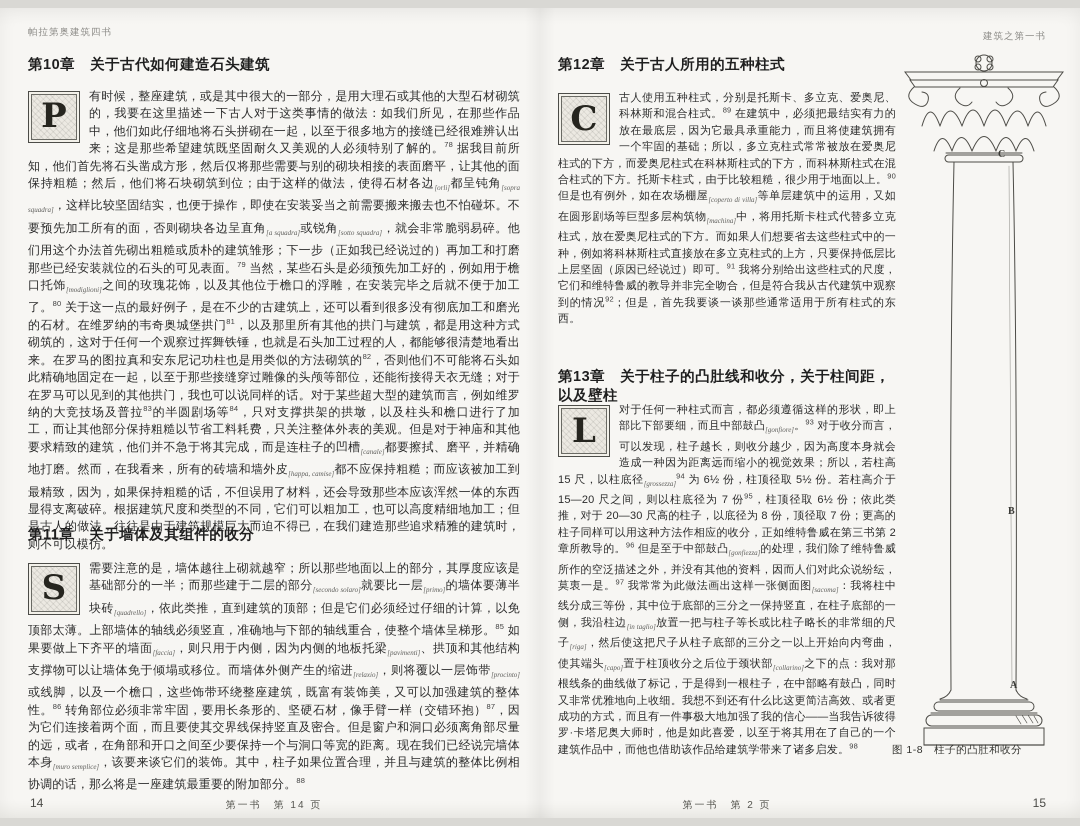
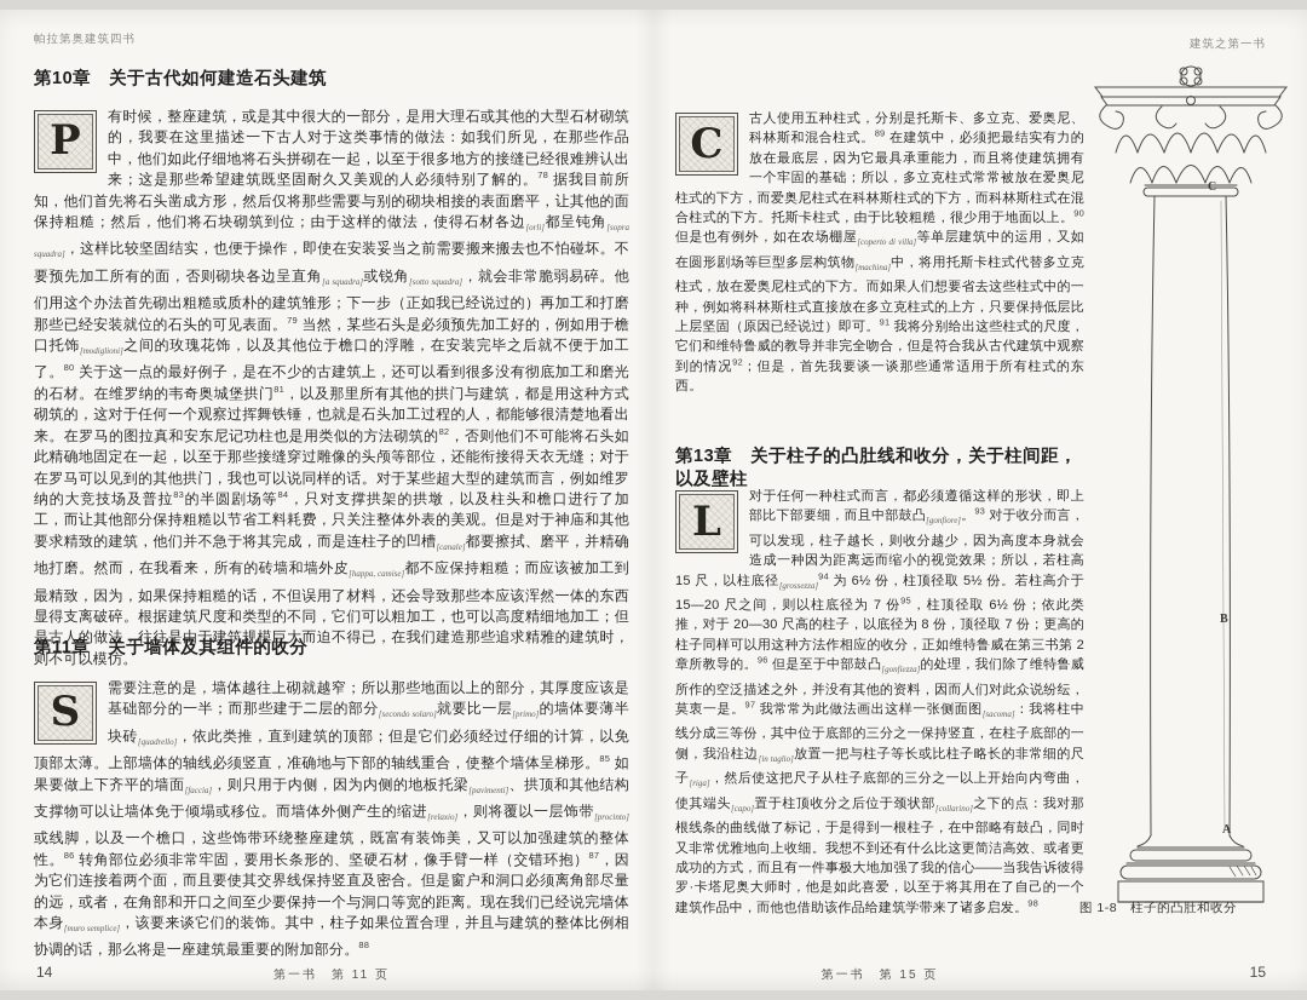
  帕拉第奥建筑四书
  第10章 关于古代如何建造石头建筑
  P
  有时候，整座建筑，或是其中很大的一部分，是用大理石或其他的大型石材砌筑的，我要在这里描述一下古人对于这类事情的做法：如我们所见，在那些作品中，他们如此仔细地将石头拼砌在一起，以至于很多地方的接缝已经很难辨认出来；这是那些希望建筑既坚固耐久又美观的人必须特别了解的。78 据我目前所知，他们首先将石头凿成方形，然后仅将那些需要与别的砌块相接的表面磨平，让其他的面保持粗糙；然后，他们将石块砌筑到位；由于这样的做法，使得石材各边[orli]都呈钝角[sopra squadra]，这样比较坚固结实，也便于操作，即使在安装妥当之前需要搬来搬去也不怕碰坏。不要预先加工所有的面，否则砌块各边呈直角[a squadra]或锐角[sotto squadra]，就会非常脆弱易碎。他们用这个办法首先砌出粗糙或质朴的建筑雏形；下一步（正如我已经说过的）再加工和打磨那些已经安装就位的石头的可见表面。79 当然，某些石头是必须预先加工好的，例如用于檐口托饰[modiglioni]之间的玫瑰花饰，以及其他位于檐口的浮雕，在安装完毕之后就不便于加工了。80 关于这一点的最好例子，是在不少的古建筑上，还可以看到很多没有彻底加工和磨光的石材。在维罗纳的韦奇奥城堡拱门81，以及那里所有其他的拱门与建筑，都是用这种方式砌筑的，这对于任何一个观察过挥舞铁锤，也就是石头加工过程的人，都能够很清楚地看出来。在罗马的图拉真和安东尼记功柱也是用类似的方法砌筑的82，否则他们不可能将石头如此精确地固定在一起，以至于那些接缝穿过雕像的头颅等部位，还能衔接得天衣无缝；对于在罗马可以见到的其他拱门，我也可以说同样的话。对于某些超大型的建筑而言，例如维罗纳的大竞技场及普拉83的半圆剧场等84，只对支撑拱架的拱墩，以及柱头和檐口进行了加工，而让其他部分保持粗糙以节省工料耗费，只关注整体外表的美观。但是对于神庙和其他要求精致的建筑，他们并不急于将其完成，而是连柱子的凹槽[canale]都要擦拭、磨平，并精确地打磨。然而，在我看来，所有的砖墙和墙外皮[happa, camise]都不应保持粗糙；而应该被加工到最精致，因为，如果保持粗糙的话，不但误用了材料，还会导致那些本应该浑然一体的东西显得支离破碎。根据建筑尺度和类型的不同，它们可以粗加工，也可以高度精细地加工；但是古人的做法，往往是由于建筑规模巨大而迫不得已，在我们建造那些追求精雅的建筑时，则不可以模仿。
  第11章 关于墙体及其组件的收分
  S
  需要注意的是，墙体越往上砌就越窄；所以那些地面以上的部分，其厚度应该是基础部分的一半；而那些建于二层的部分[secondo solaro]就要比一层[primo]的墙体要薄半块砖[quadrello]，依此类推，直到建筑的顶部；但是它们必须经过仔细的计算，以免顶部太薄。上部墙体的轴线必须竖直，准确地与下部的轴线重合，使整个墙体呈梯形。85 如果要做上下齐平的墙面[faccia]，则只用于内侧，因为内侧的地板托梁[pavimenti]、拱顶和其他结构支撑物可以让墙体免于倾塌或移位。而墙体外侧产生的缩进[relaxio]，则将覆以一层饰带[procinto]或线脚，以及一个檐口，这些饰带环绕整座建筑，既富有装饰美，又可以加强建筑的整体性。86 转角部位必须非常牢固，要用长条形的、坚硬石材，像手臂一样（交错环抱）87，因为它们连接着两个面，而且要使其交界线保持竖直及密合。但是窗户和洞口必须离角部尽量的远，或者，在角部和开口之间至少要保持一个与洞口等宽的距离。现在我们已经说完墙体本身[muro semplice]，该要来谈它们的装饰。其中，柱子如果位置合理，并且与建筑的整体比例相协调的话，那么将是一座建筑最重要的附加部分。88
  14
- 第一书 第 14 页
+ 第一书 第 11 页
  建筑之第一书
- 第12章 关于古人所用的五种柱式
  C
  古人使用五种柱式，分别是托斯卡、多立克、爱奥尼、科林斯和混合柱式。89 在建筑中，必须把最结实有力的放在最底层，因为它最具承重能力，而且将使建筑拥有一个牢固的基础；所以，多立克柱式常常被放在爱奥尼柱式的下方，而爱奥尼柱式在科林斯柱式的下方，而科林斯柱式在混合柱式的下方。托斯卡柱式，由于比较粗糙，很少用于地面以上。90 但是也有例外，如在农场棚屋[coperto di villa]等单层建筑中的运用，又如在圆形剧场等巨型多层构筑物[machina]中，将用托斯卡柱式代替多立克柱式，放在爱奥尼柱式的下方。而如果人们想要省去这些柱式中的一种，例如将科林斯柱式直接放在多立克柱式的上方，只要保持低层比上层坚固（原因已经说过）即可。91 我将分别给出这些柱式的尺度，它们和维特鲁威的教导并非完全吻合，但是符合我从古代建筑中观察到的情况92；但是，首先我要谈一谈那些通常适用于所有柱式的东西。
  第13章 关于柱子的凸肚线和收分，关于柱间距，以及壁柱
  L
  对于任何一种柱式而言，都必须遵循这样的形状，即上部比下部要细，而且中部鼓凸[gonfiore]。93 对于收分而言，可以发现，柱子越长，则收分越少，因为高度本身就会造成一种因为距离远而缩小的视觉效果；所以，若柱高 15 尺，以柱底径[grossezza]94 为 6½ 份，柱顶径取 5½ 份。若柱高介于 15—20 尺之间，则以柱底径为 7 份95，柱顶径取 6½ 份；依此类推，对于 20—30 尺高的柱子，以底径为 8 份，顶径取 7 份；更高的柱子同样可以用这种方法作相应的收分，正如维特鲁威在第三书第 2 章所教导的。96 但是至于中部鼓凸[gonfiezza]的处理，我们除了维特鲁威所作的空泛描述之外，并没有其他的资料，因而人们对此众说纷纭，莫衷一是。97 我常常为此做法画出这样一张侧面图[sacoma]：我将柱中线分成三等份，其中位于底部的三分之一保持竖直，在柱子底部的一侧，我沿柱边[in taglio]放置一把与柱子等长或比柱子略长的非常细的尺子[riga]，然后使这把尺子从柱子底部的三分之一以上开始向内弯曲，使其端头[capo]置于柱顶收分之后位于颈状部[collarino]之下的点：我对那根线条的曲线做了标记，于是得到一根柱子，在中部略有鼓凸，同时又非常优雅地向上收细。我想不到还有什么比这更简洁高效、或者更成功的方式，而且有一件事极大地加强了我的信心——当我告诉彼得罗·卡塔尼奥大师时，他是如此喜爱，以至于将其用在了自己的一个建筑作品中，而他也借助该作品给建筑学带来了诸多启发。98
  C
  B
  A
  图 1-8 柱子的凸肚和收分
- 第一书 第 2 页
+ 第一书 第 15 页
  15
